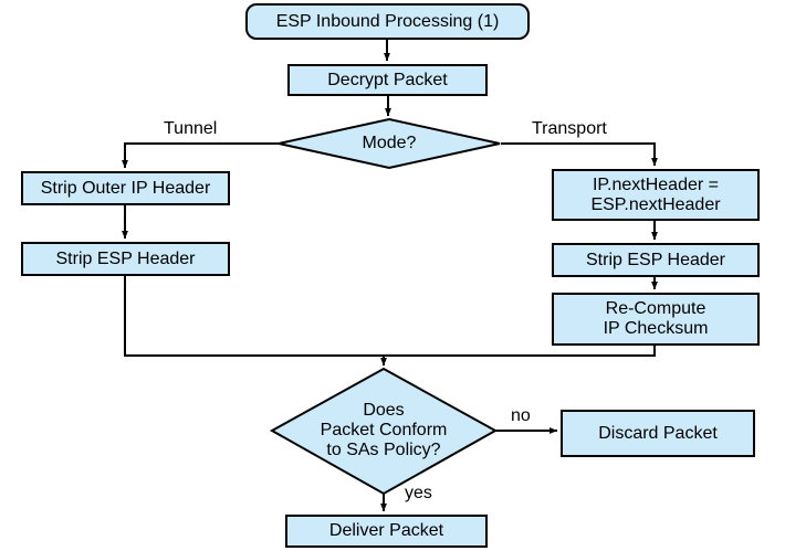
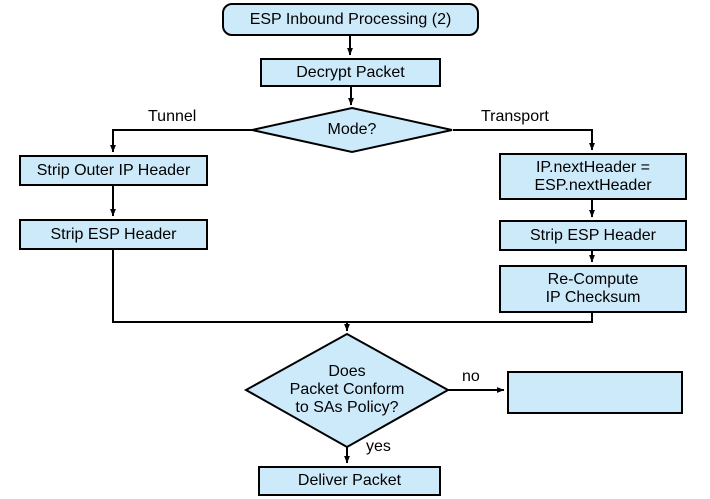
- ESP Inbound Processing (1)
+ ESP Inbound Processing (2)
  Decrypt Packet
  Mode?
  Strip Outer IP Header
  Strip ESP Header
  IP.nextHeader =
  ESP.nextHeader
  Strip ESP Header
  Re-Compute
  IP Checksum
  Does
  Packet Conform
  to SAs Policy?
- Discard Packet
  Deliver Packet
  Tunnel
  Transport
  no
  yes
